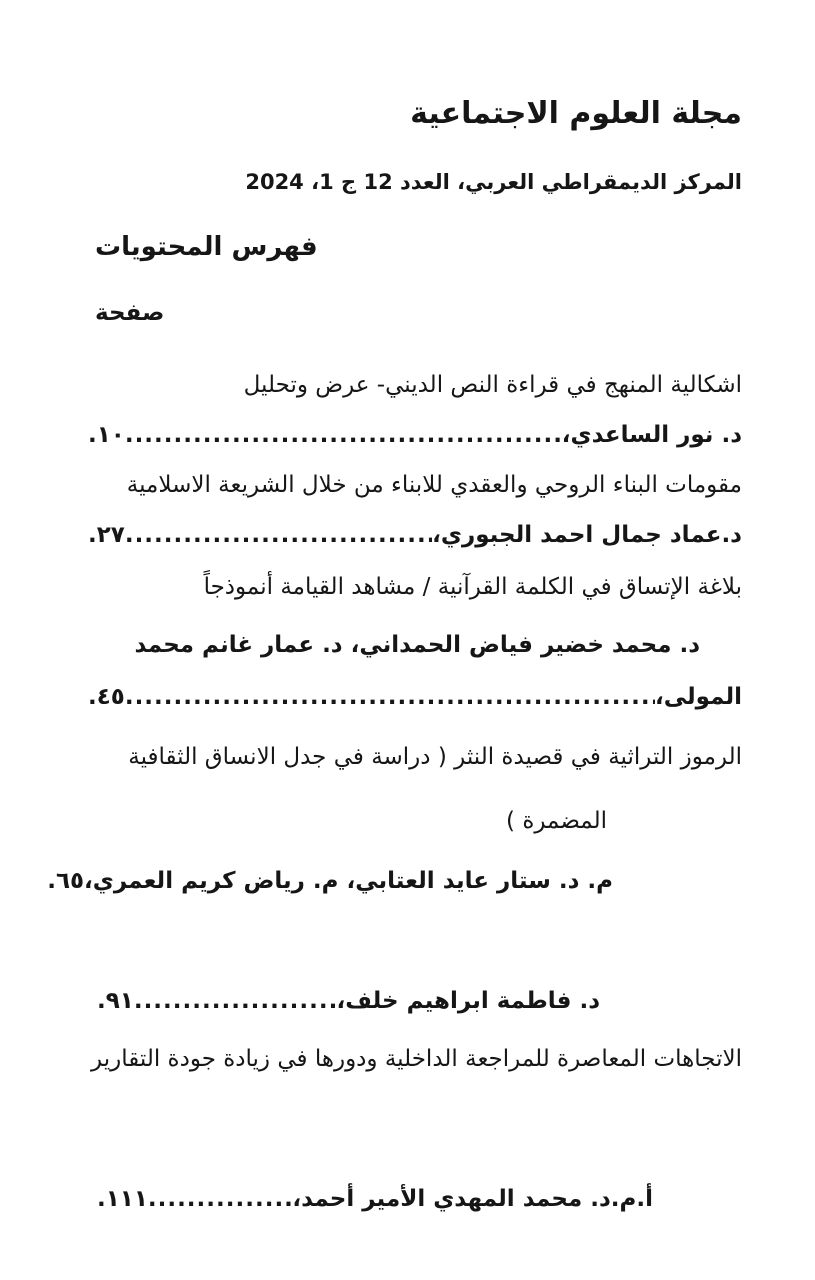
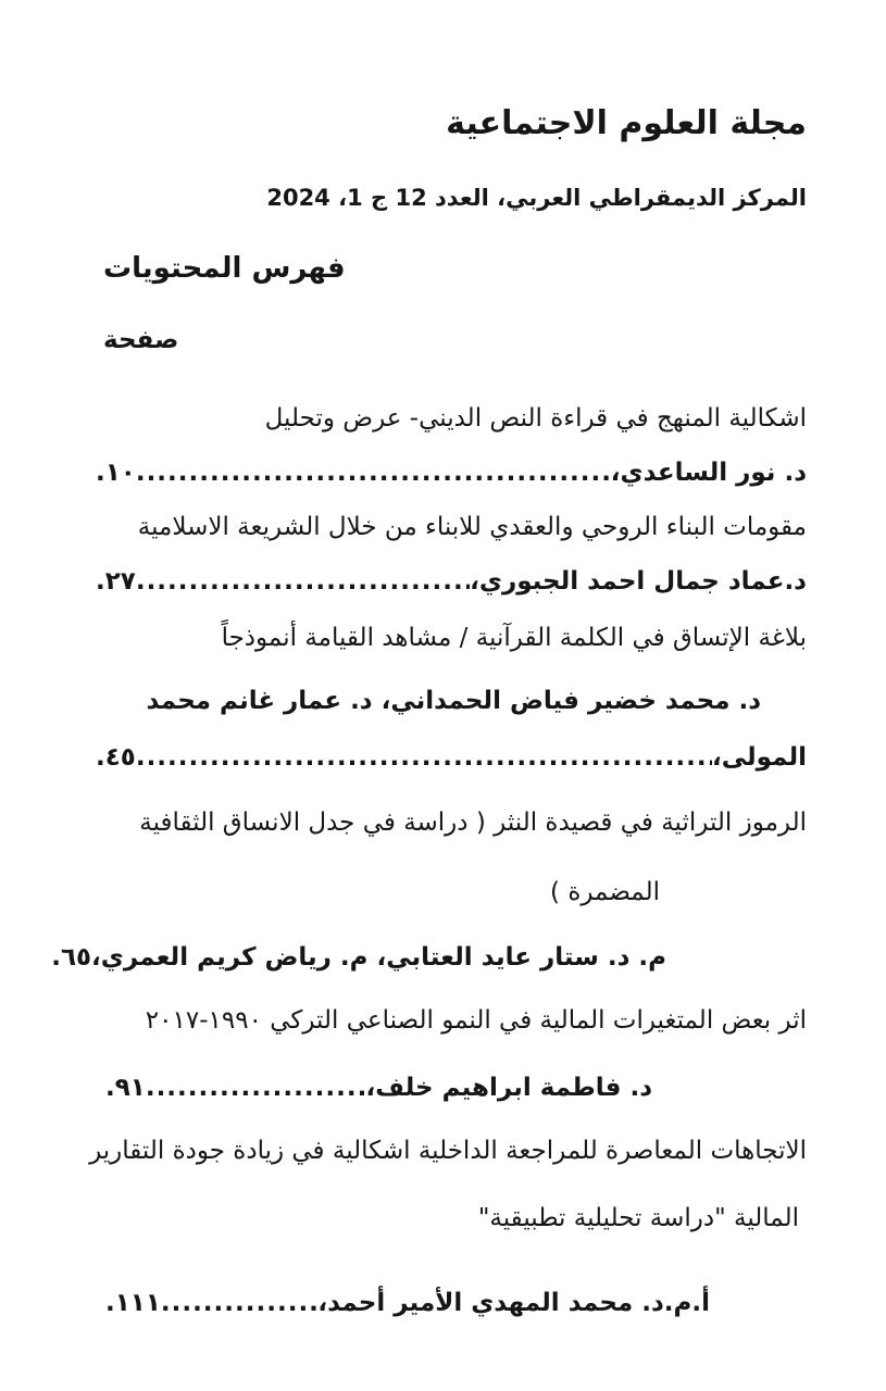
  مجلة العلوم الاجتماعية
  المركز الديمقراطي العربي، العدد 12 ج 1، 2024
  فهرس المحتويات
  صفحة
  اشكالية المنهج في قراءة النص الديني- عرض وتحليل
  د. نور الساعدي،
  .١٠
  مقومات البناء الروحي والعقدي للابناء من خلال الشريعة الاسلامية
  د.عماد جمال احمد الجبوري،
  .٢٧
  بلاغة الإتساق في الكلمة القرآنية / مشاهد القيامة أنموذجاً
  د. محمد خضير فياض الحمداني، د. عمار غانم محمد
  المولى،
  .٤٥
  الرموز التراثية في قصيدة النثر ( دراسة في جدل الانساق الثقافية
  المضمرة )
  م. د. ستار عايد العتابي، م. رياض كريم العمري،
  .٦٥
+ اثر بعض المتغيرات المالية في النمو الصناعي التركي ١٩٩٠-٢٠١٧
  د. فاطمة ابراهيم خلف،
  .٩١
- الاتجاهات المعاصرة للمراجعة الداخلية ودورها في زيادة جودة التقارير
+ الاتجاهات المعاصرة للمراجعة الداخلية اشكالية في زيادة جودة التقارير
+ المالية "دراسة تحليلية تطبيقية"
  أ.م.د. محمد المهدي الأمير أحمد،
  .١١١
